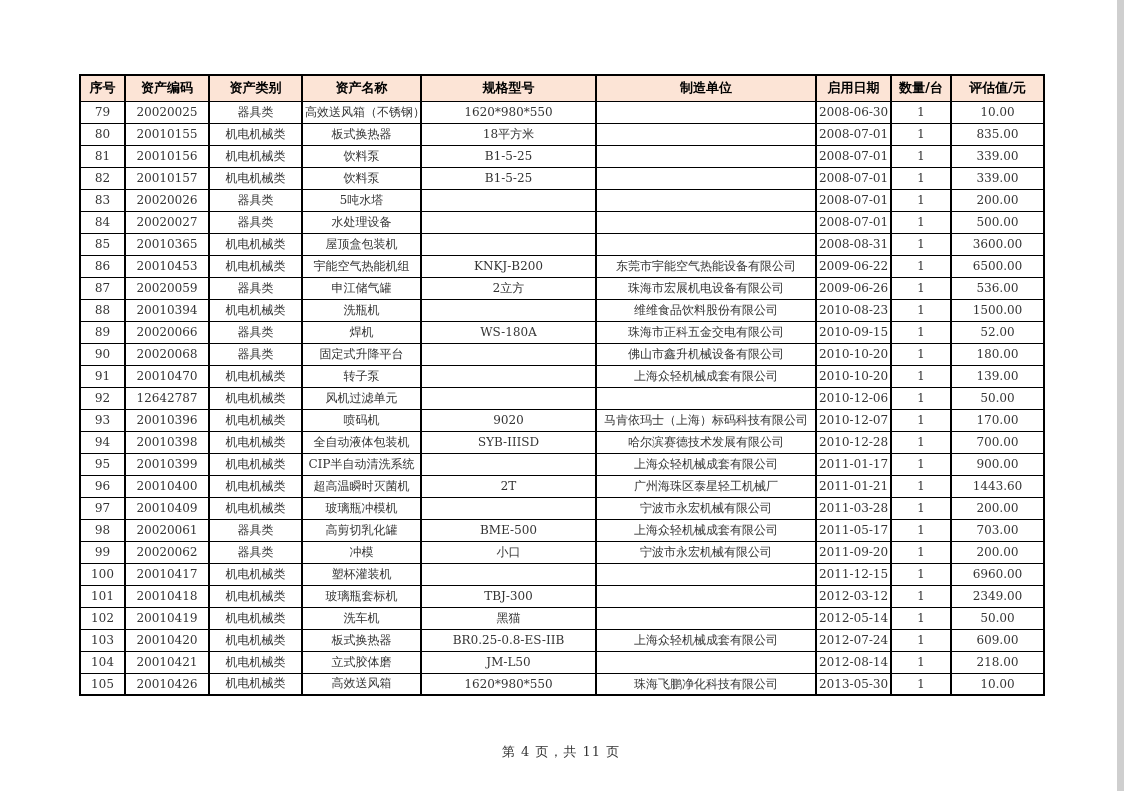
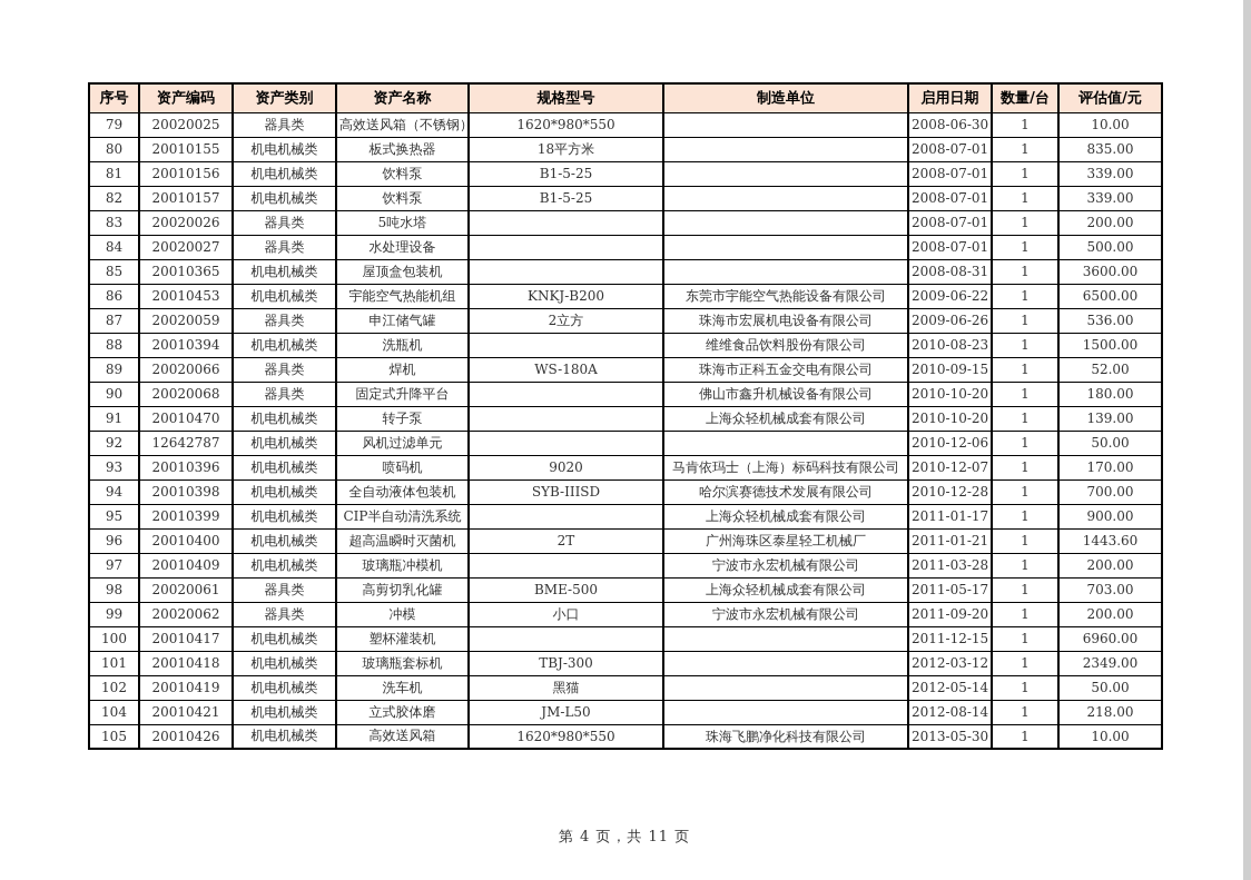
  序号	资产编码	资产类别	资产名称	规格型号	制造单位	启用日期	数量/台	评估值/元
  79	20020025	器具类	高效送风箱（不锈钢	1620*980*550		2008-06-30	1	10.00
  80	20010155	机电机械类	板式换热器	18平方米		2008-07-01	1	835.00
  81	20010156	机电机械类	饮料泵	B1-5-25		2008-07-01	1	339.00
  82	20010157	机电机械类	饮料泵	B1-5-25		2008-07-01	1	339.00
  83	20020026	器具类	5吨水塔			2008-07-01	1	200.00
  84	20020027	器具类	水处理设备			2008-07-01	1	500.00
  85	20010365	机电机械类	屋顶盒包装机			2008-08-31	1	3600.00
  86	20010453	机电机械类	宇能空气热能机组	KNKJ-B200	东莞市宇能空气热能设备有限公司	2009-06-22	1	6500.00
  87	20020059	器具类	申江储气罐	2立方	珠海市宏展机电设备有限公司	2009-06-26	1	536.00
  88	20010394	机电机械类	洗瓶机		维维食品饮料股份有限公司	2010-08-23	1	1500.00
  89	20020066	器具类	焊机	WS-180A	珠海市正科五金交电有限公司	2010-09-15	1	52.00
  90	20020068	器具类	固定式升降平台		佛山市鑫升机械设备有限公司	2010-10-20	1	180.00
  91	20010470	机电机械类	转子泵		上海众轻机械成套有限公司	2010-10-20	1	139.00
  92	12642787	机电机械类	风机过滤单元			2010-12-06	1	50.00
  93	20010396	机电机械类	喷码机	9020	马肯依玛士（上海）标码科技有限公司	2010-12-07	1	170.00
  94	20010398	机电机械类	全自动液体包装机	SYB-IIISD	哈尔滨赛德技术发展有限公司	2010-12-28	1	700.00
  95	20010399	机电机械类	CIP半自动清洗系统		上海众轻机械成套有限公司	2011-01-17	1	900.00
  96	20010400	机电机械类	超高温瞬时灭菌机	2T	广州海珠区泰星轻工机械厂	2011-01-21	1	1443.60
  97	20010409	机电机械类	玻璃瓶冲模机		宁波市永宏机械有限公司	2011-03-28	1	200.00
  98	20020061	器具类	高剪切乳化罐	BME-500	上海众轻机械成套有限公司	2011-05-17	1	703.00
  99	20020062	器具类	冲模	小口	宁波市永宏机械有限公司	2011-09-20	1	200.00
  100	20010417	机电机械类	塑杯灌装机			2011-12-15	1	6960.00
  101	20010418	机电机械类	玻璃瓶套标机	TBJ-300		2012-03-12	1	2349.00
  102	20010419	机电机械类	洗车机	黑猫		2012-05-14	1	50.00
- 103	20010420	机电机械类	板式换热器	BR0.25-0.8-ES-IIB	上海众轻机械成套有限公司	2012-07-24	1	609.00
  104	20010421	机电机械类	立式胶体磨	JM-L50		2012-08-14	1	218.00
  105	20010426	机电机械类	高效送风箱	1620*980*550	珠海飞鹏净化科技有限公司	2013-05-30	1	10.00
  第 4 页，共 11 页
